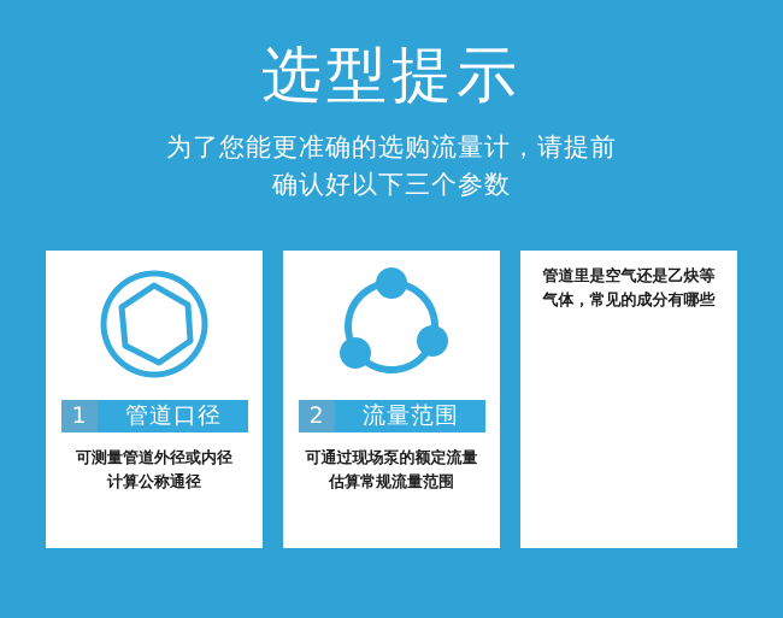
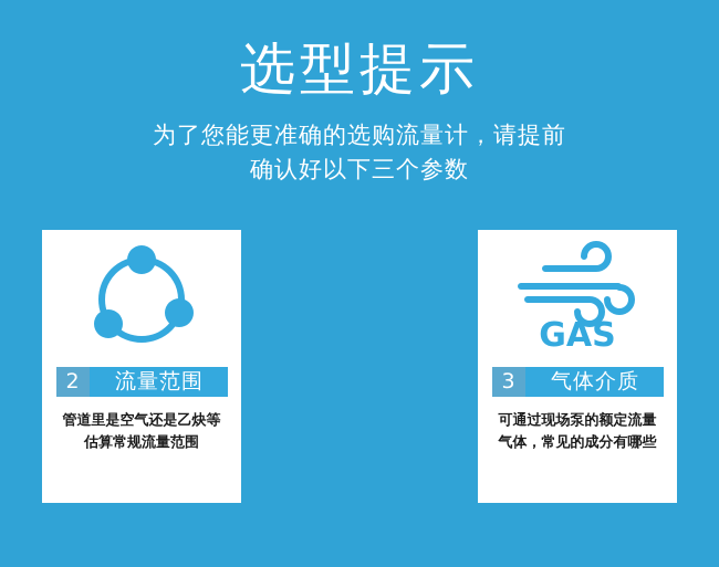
  选型提示
  为了您能更准确的选购流量计，请提前
  确认好以下三个参数
- 1
- 管道口径
- 可测量管道外径或内径
- 计算公称通径
  2
  流量范围
- 可通过现场泵的额定流量
+ 管道里是空气还是乙炔等
  估算常规流量范围
+ GAS
+ 3
+ 气体介质
- 管道里是空气还是乙炔等
+ 可通过现场泵的额定流量
  气体，常见的成分有哪些
